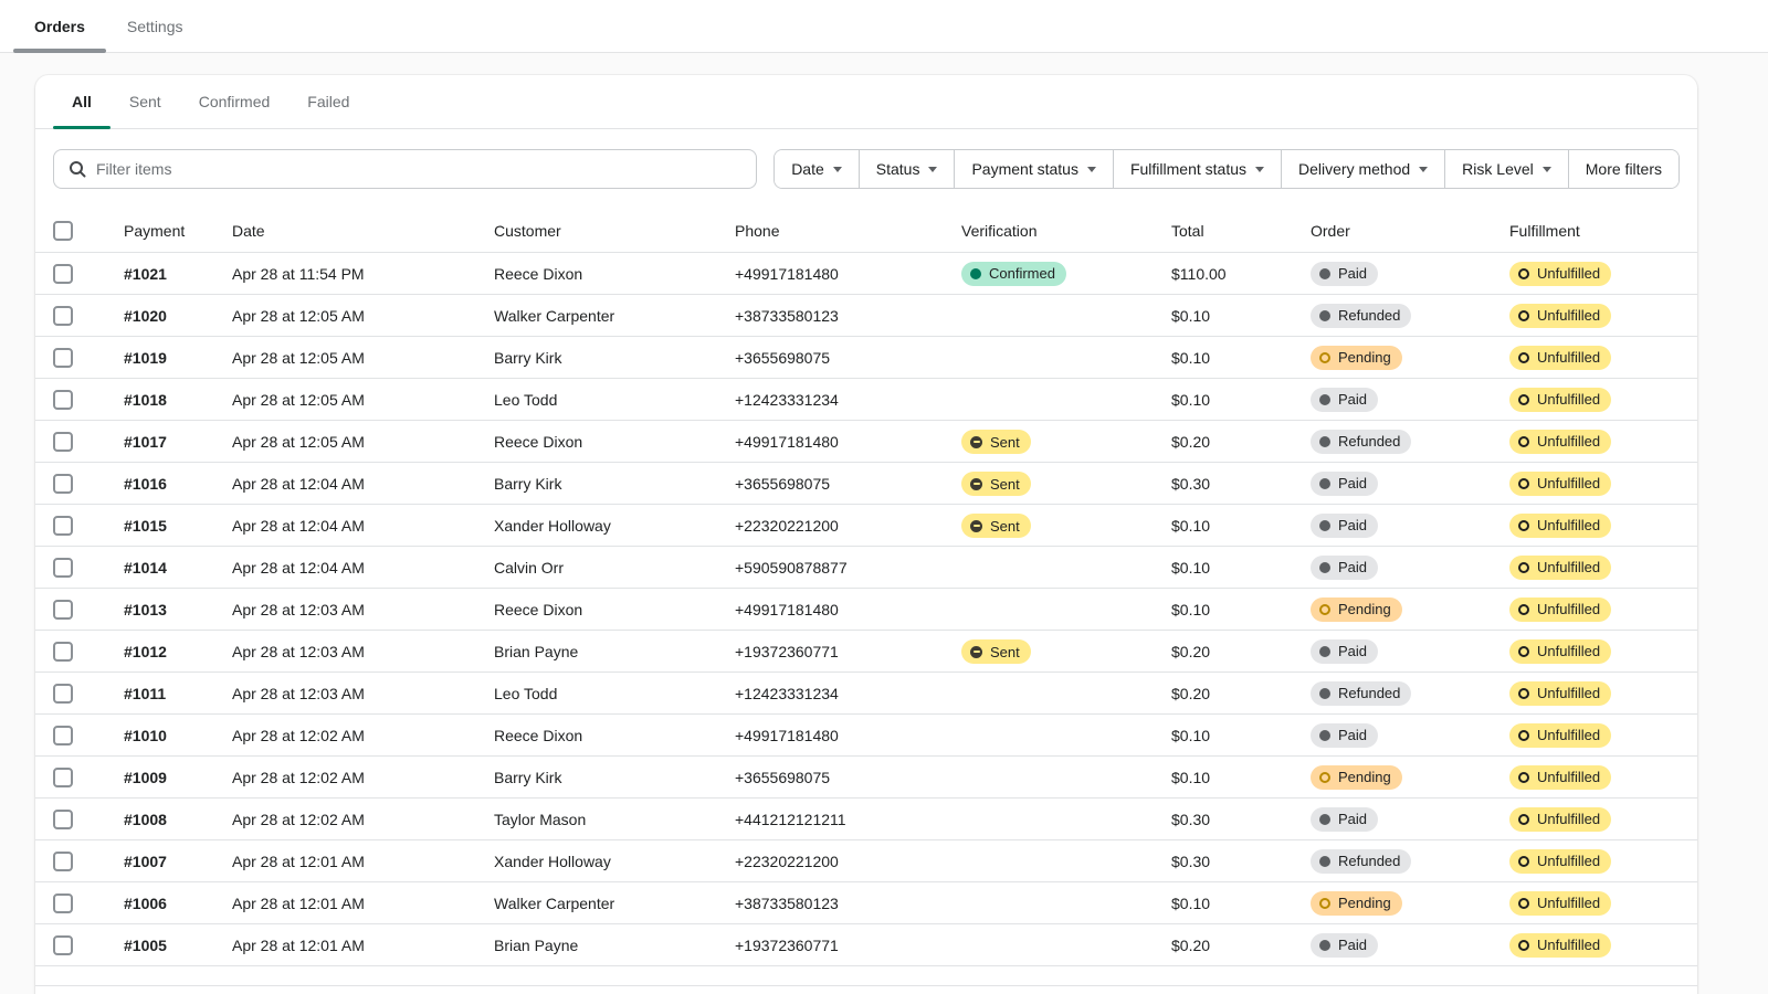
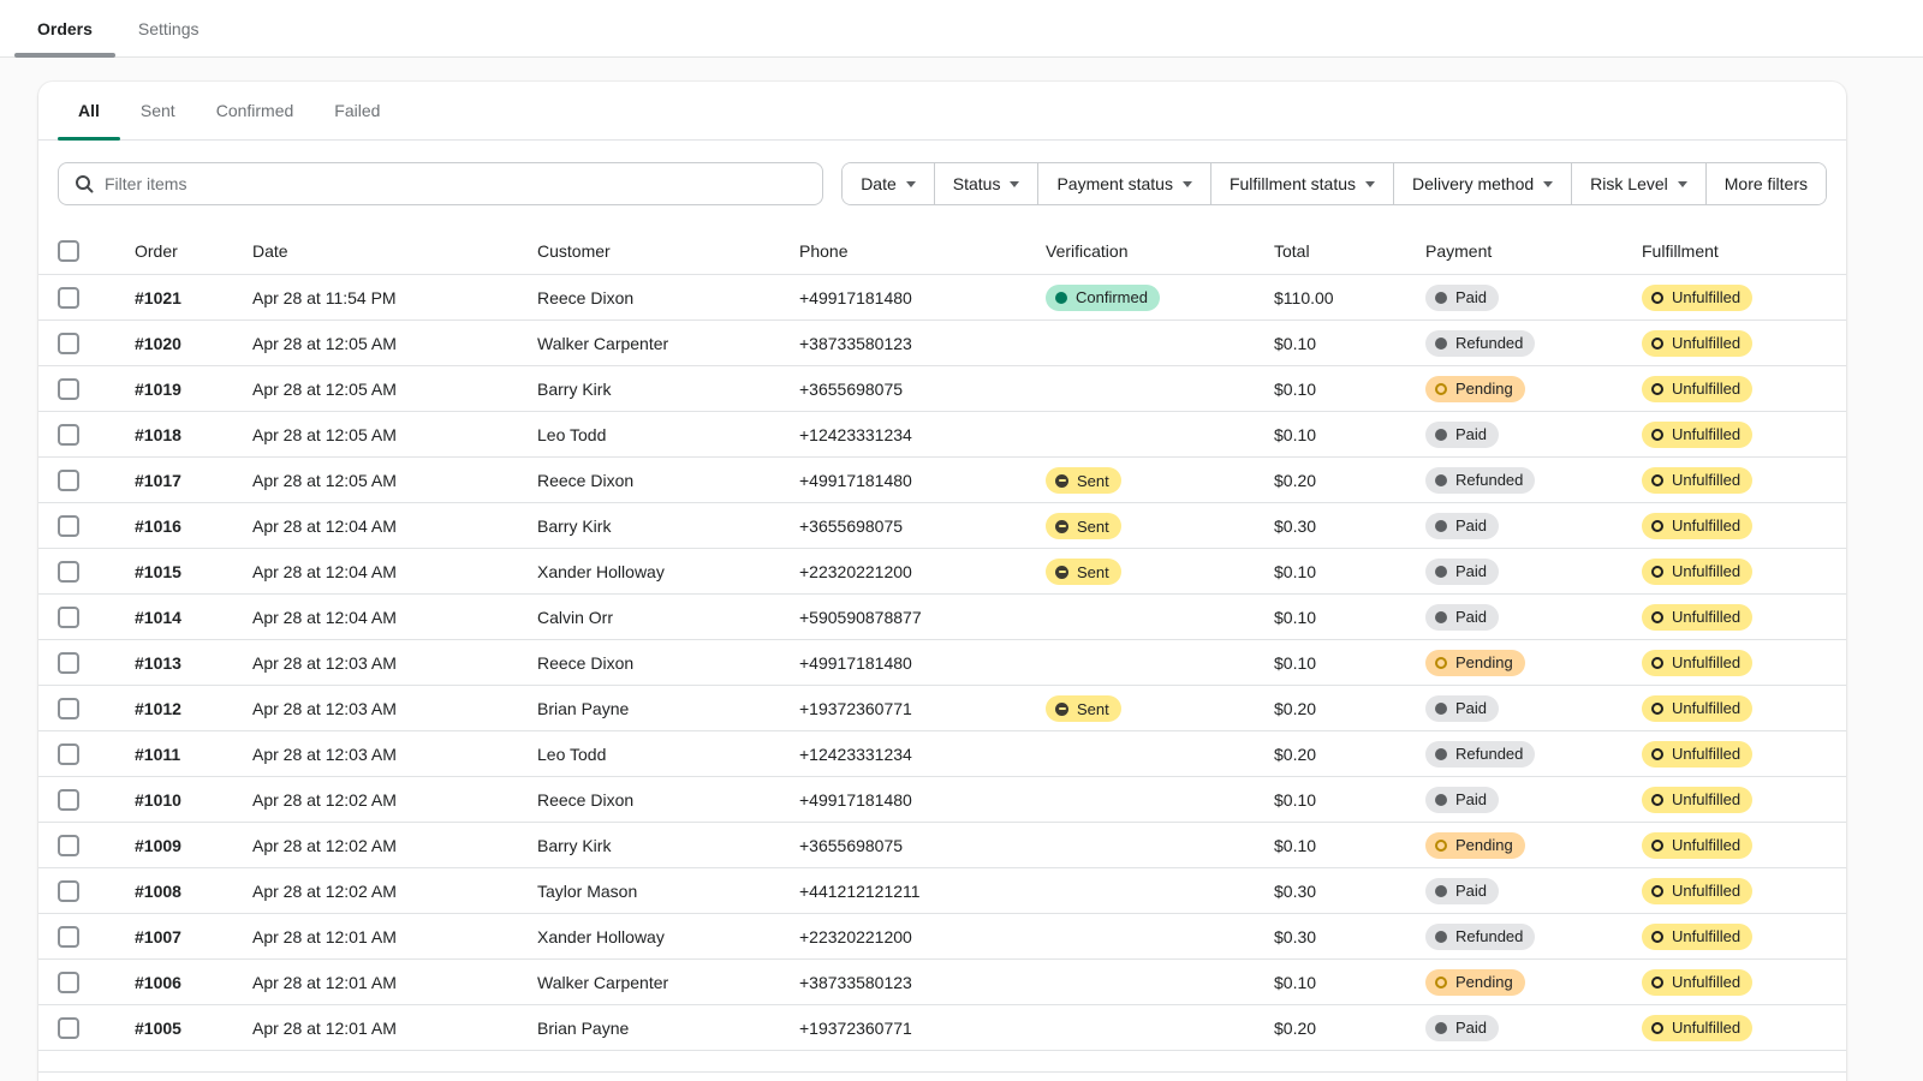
  Orders
  Settings
  All
  Sent
  Confirmed
  Failed
  Filter items
  Date
  Status
  Payment status
  Fulfillment status
  Delivery method
  Risk Level
  More filters
- Payment
+ Order
  Date
  Customer
  Phone
  Verification
  Total
- Order
+ Payment
  Fulfillment
  #1021
  Apr 28 at 11:54 PM
  Reece Dixon
  +49917181480
  Confirmed
  $110.00
  Paid
  Unfulfilled
  #1020
  Apr 28 at 12:05 AM
  Walker Carpenter
  +38733580123
  $0.10
  Refunded
  Unfulfilled
  #1019
  Apr 28 at 12:05 AM
  Barry Kirk
  +3655698075
  $0.10
  Pending
  Unfulfilled
  #1018
  Apr 28 at 12:05 AM
  Leo Todd
  +12423331234
  $0.10
  Paid
  Unfulfilled
  #1017
  Apr 28 at 12:05 AM
  Reece Dixon
  +49917181480
  Sent
  $0.20
  Refunded
  Unfulfilled
  #1016
  Apr 28 at 12:04 AM
  Barry Kirk
  +3655698075
  Sent
  $0.30
  Paid
  Unfulfilled
  #1015
  Apr 28 at 12:04 AM
  Xander Holloway
  +22320221200
  Sent
  $0.10
  Paid
  Unfulfilled
  #1014
  Apr 28 at 12:04 AM
  Calvin Orr
  +590590878877
  $0.10
  Paid
  Unfulfilled
  #1013
  Apr 28 at 12:03 AM
  Reece Dixon
  +49917181480
  $0.10
  Pending
  Unfulfilled
  #1012
  Apr 28 at 12:03 AM
  Brian Payne
  +19372360771
  Sent
  $0.20
  Paid
  Unfulfilled
  #1011
  Apr 28 at 12:03 AM
  Leo Todd
  +12423331234
  $0.20
  Refunded
  Unfulfilled
  #1010
  Apr 28 at 12:02 AM
  Reece Dixon
  +49917181480
  $0.10
  Paid
  Unfulfilled
  #1009
  Apr 28 at 12:02 AM
  Barry Kirk
  +3655698075
  $0.10
  Pending
  Unfulfilled
  #1008
  Apr 28 at 12:02 AM
  Taylor Mason
  +441212121211
  $0.30
  Paid
  Unfulfilled
  #1007
  Apr 28 at 12:01 AM
  Xander Holloway
  +22320221200
  $0.30
  Refunded
  Unfulfilled
  #1006
  Apr 28 at 12:01 AM
  Walker Carpenter
  +38733580123
  $0.10
  Pending
  Unfulfilled
  #1005
  Apr 28 at 12:01 AM
  Brian Payne
  +19372360771
  $0.20
  Paid
  Unfulfilled
